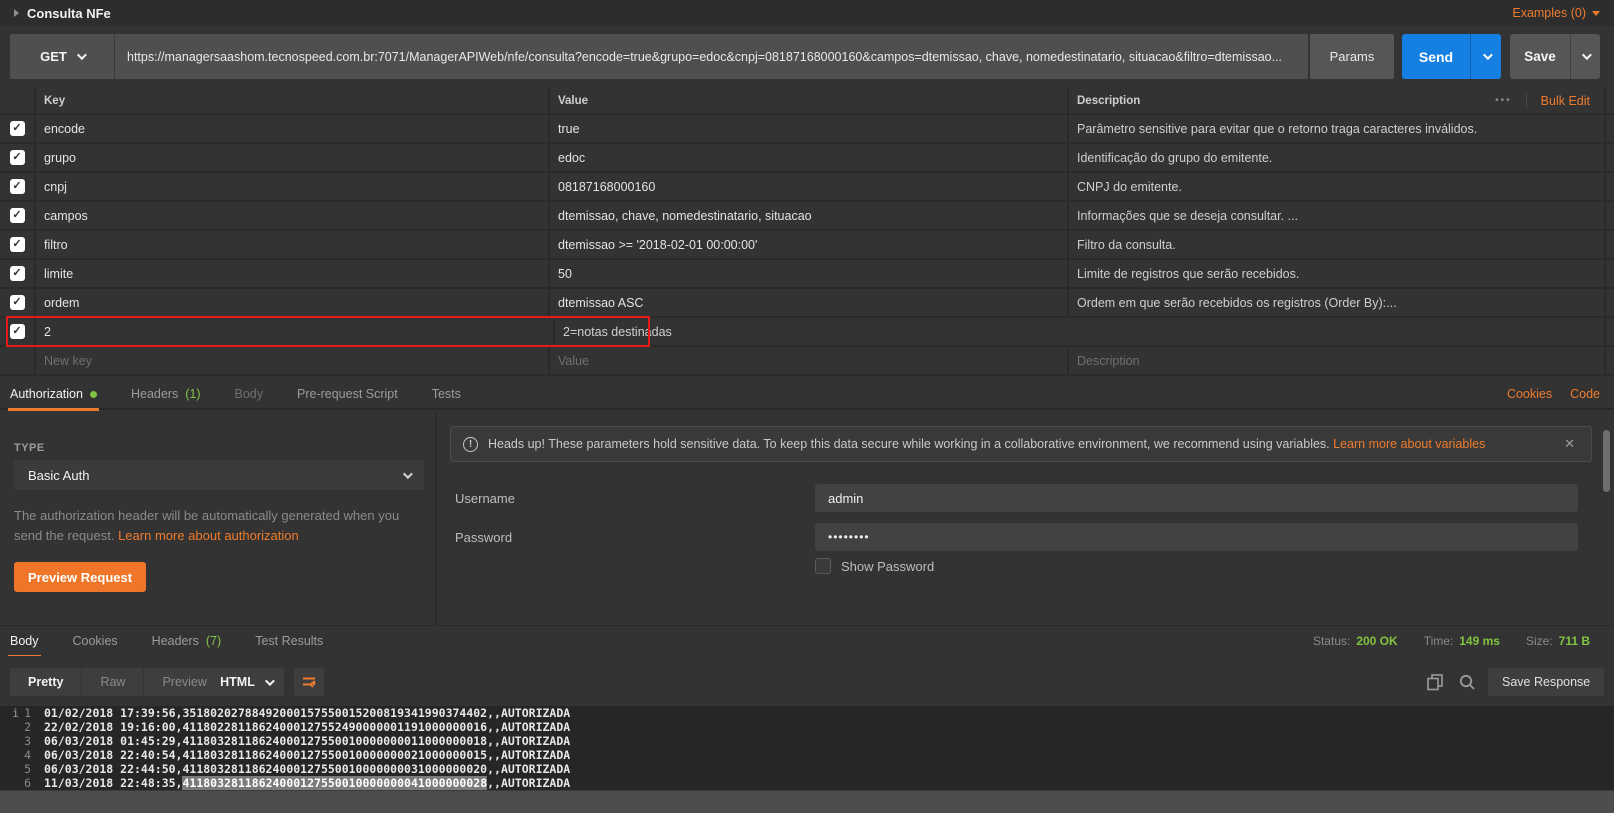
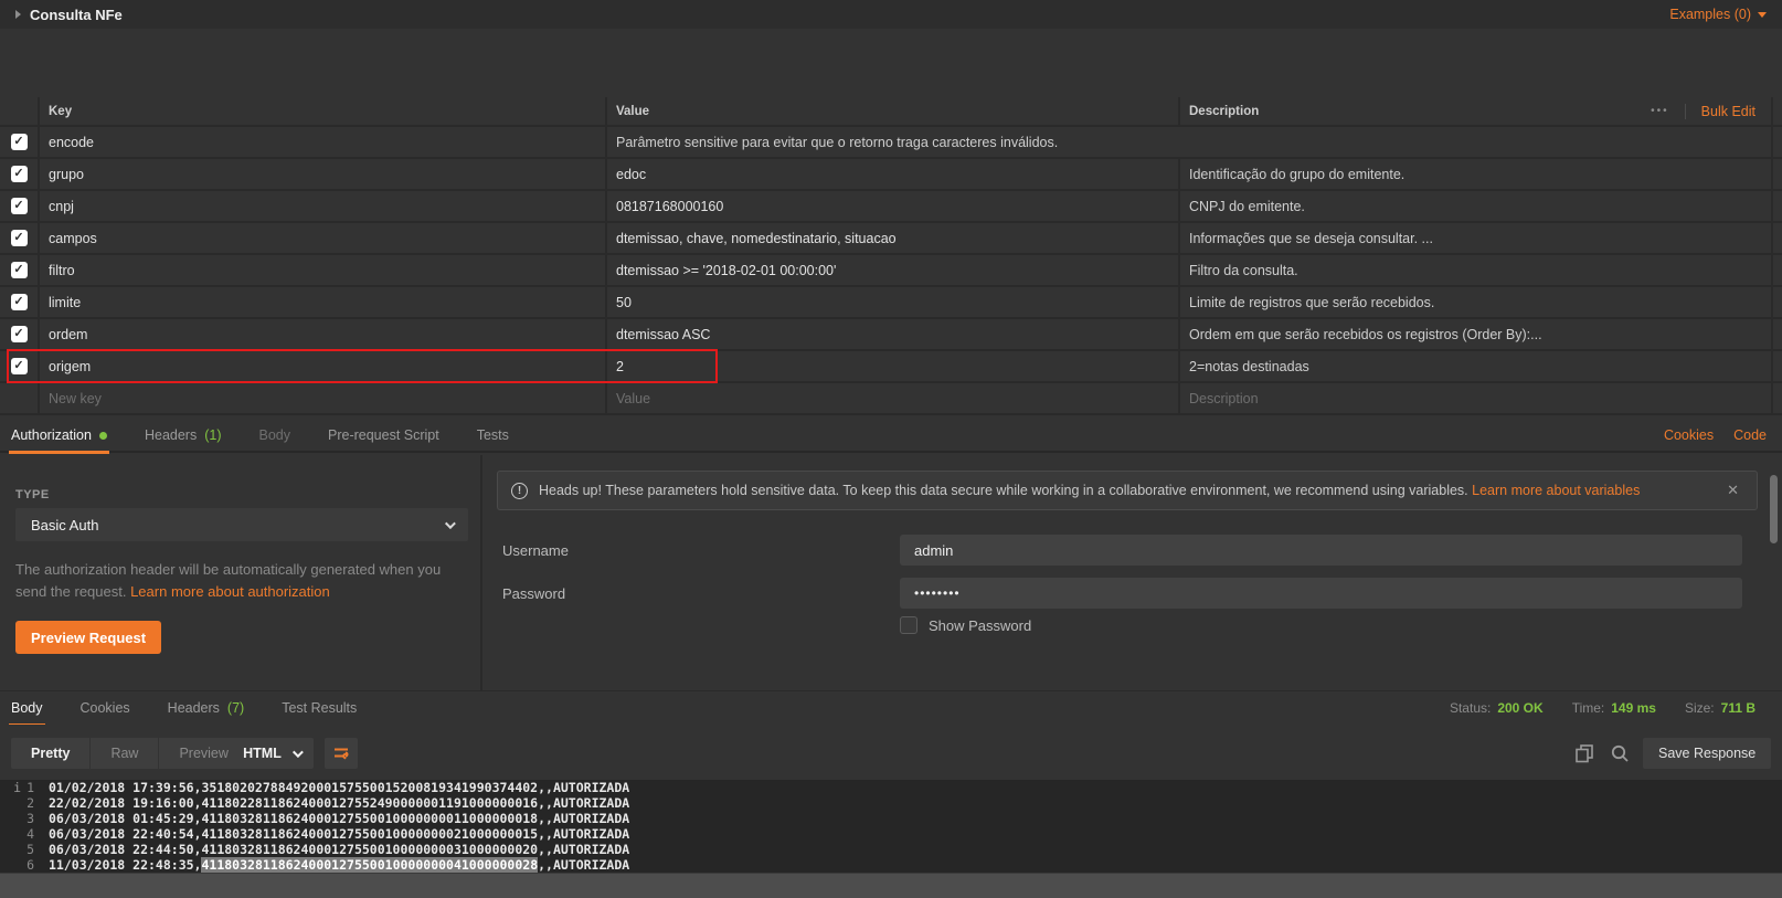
  Consulta NFe
  Examples (0)
- GET
- https://managersaashom.tecnospeed.com.br:7071/ManagerAPIWeb/nfe/consulta?encode=true&grupo=edoc&cnpj=08187168000160&campos=dtemissao, chave, nomedestinatario, situacao&filtro=dtemissao...
- Params
- Send
- Save
  Key
  Value
  Description
  •••
  Bulk Edit
  ✓
  encode
- true
  Parâmetro sensitive para evitar que o retorno traga caracteres inválidos.
  ✓
  grupo
  edoc
  Identificação do grupo do emitente.
  ✓
  cnpj
  08187168000160
  CNPJ do emitente.
  ✓
  campos
  dtemissao, chave, nomedestinatario, situacao
  Informações que se deseja consultar. ...
  ✓
  filtro
  dtemissao >= '2018-02-01 00:00:00'
  Filtro da consulta.
  ✓
  limite
  50
  Limite de registros que serão recebidos.
  ✓
  ordem
  dtemissao ASC
  Ordem em que serão recebidos os registros (Order By):...
  ✓
+ origem
  2
  2=notas destinadas
  New key
  Value
  Description
  Authorization
  Headers
  (1)
  Body
  Pre-request Script
  Tests
  Cookies
  Code
  TYPE
  Basic Auth
  The authorization header will be automatically generated when you send the request. Learn more about authorization
  Preview Request
  !
  Heads up! These parameters hold sensitive data. To keep this data secure while working in a collaborative environment, we recommend using variables. Learn more about variables
  ✕
  Username
  admin
  Password
  ••••••••
  Show Password
  Body
  Cookies
  Headers
  (7)
  Test Results
  Status:
  200 OK
  Time:
  149 ms
  Size:
  711 B
  Pretty
  Raw
  Preview
  HTML
  Save Response
  i
  1
  01/02/2018 17:39:56,35180202788492000157550015200819341990374402,,AUTORIZADA
  2
  22/02/2018 19:16:00,41180228118624000127552490000001191000000016,,AUTORIZADA
  3
  06/03/2018 01:45:29,41180328118624000127550010000000011000000018,,AUTORIZADA
  4
  06/03/2018 22:40:54,41180328118624000127550010000000021000000015,,AUTORIZADA
  5
  06/03/2018 22:44:50,41180328118624000127550010000000031000000020,,AUTORIZADA
  6
  11/03/2018 22:48:35,41180328118624000127550010000000041000000028,,AUTORIZADA
